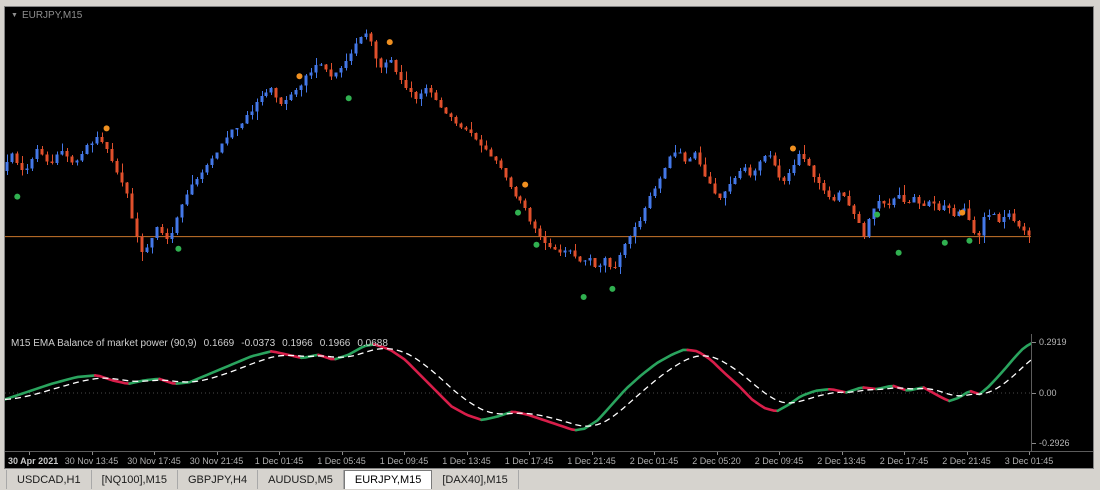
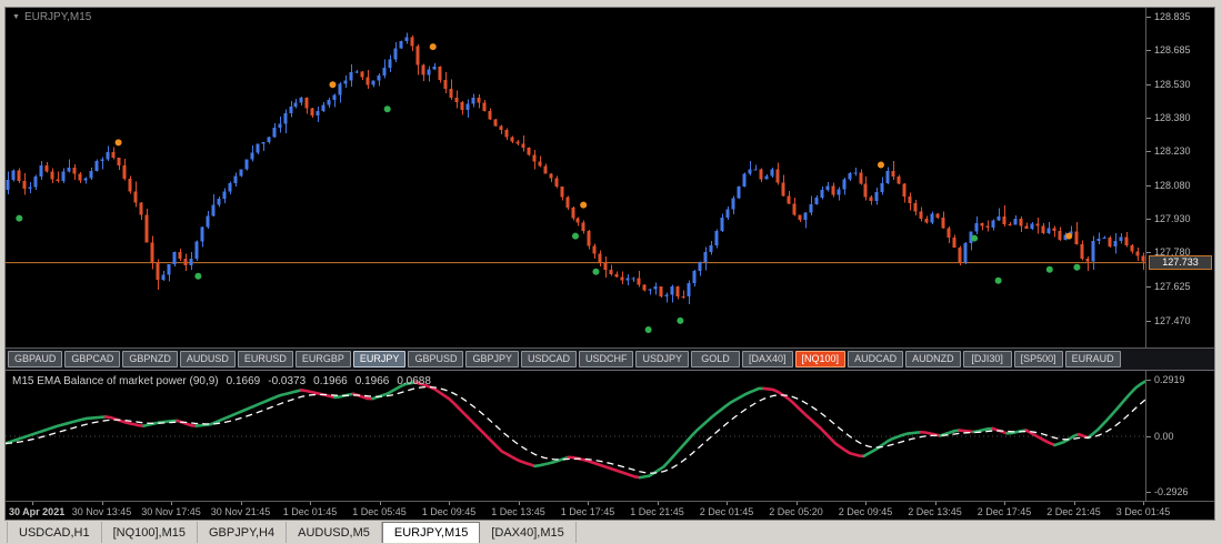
  EURJPY,M15
+ 127.733
+ 128.835
+ 128.685
+ 128.530
+ 128.380
+ 128.230
+ 128.080
+ 127.930
+ 127.780
+ 127.625
+ 127.470
+ GBPAUD
+ GBPCAD
+ GBPNZD
+ AUDUSD
+ EURUSD
+ EURGBP
+ EURJPY
+ GBPUSD
+ GBPJPY
+ USDCAD
+ USDCHF
+ USDJPY
+ GOLD
+ [DAX40]
+ [NQ100]
+ AUDCAD
+ AUDNZD
+ [DJI30]
+ [SP500]
+ EURAUD
  M15 EMA Balance of market power (90,9)
  0.1669
  -0.0373
  0.1966
  0.1966
  0.0688
  0.2919
  0.00
  -0.2926
  30 Apr 2021
  30 Nov 13:45
  30 Nov 17:45
  30 Nov 21:45
  1 Dec 01:45
  1 Dec 05:45
  1 Dec 09:45
  1 Dec 13:45
  1 Dec 17:45
  1 Dec 21:45
  2 Dec 01:45
  2 Dec 05:20
  2 Dec 09:45
  2 Dec 13:45
  2 Dec 17:45
  2 Dec 21:45
  3 Dec 01:45
  USDCAD,H1
  [NQ100],M15
  GBPJPY,H4
  AUDUSD,M5
  EURJPY,M15
  [DAX40],M15
